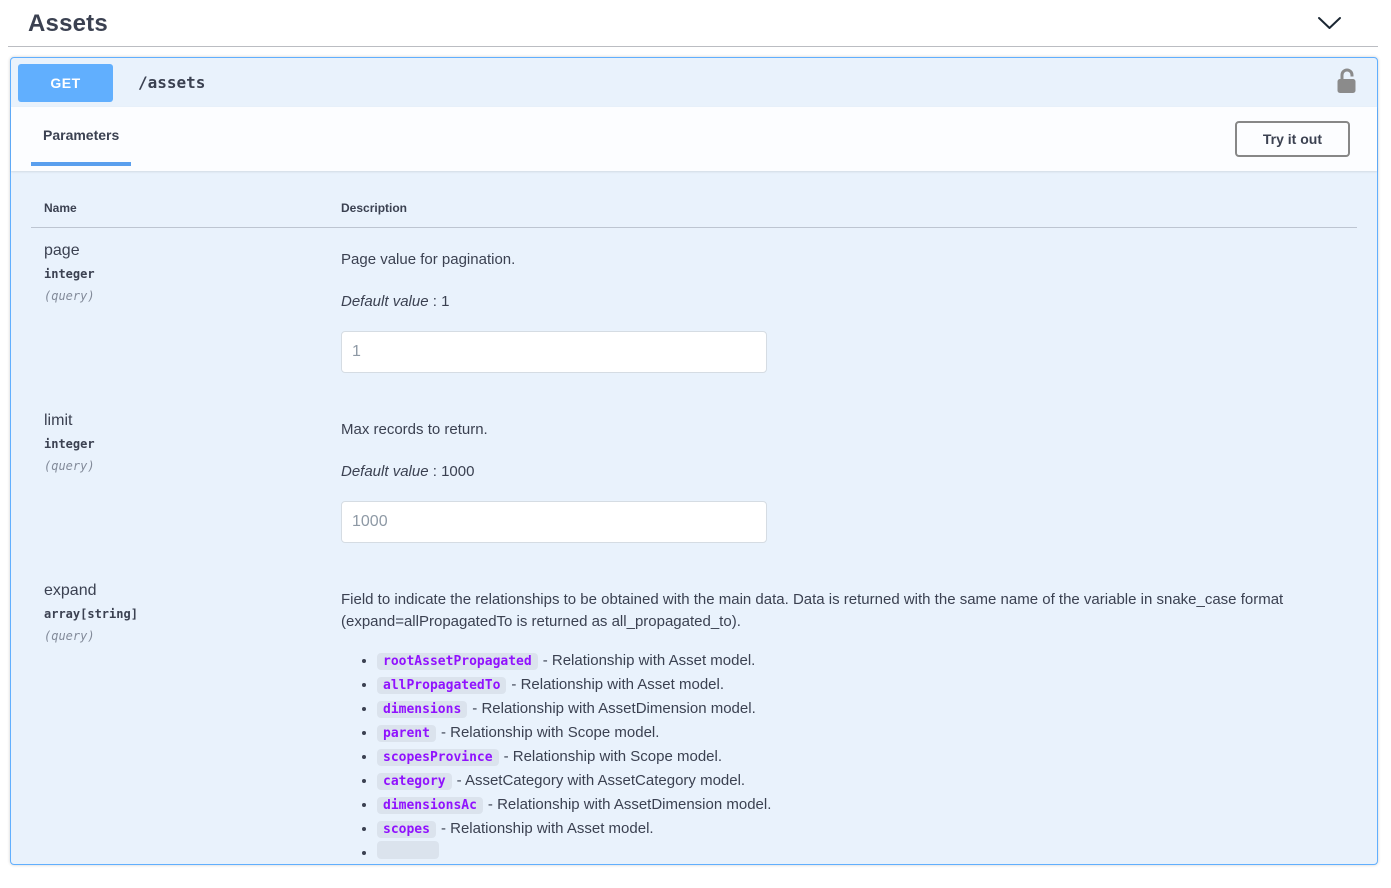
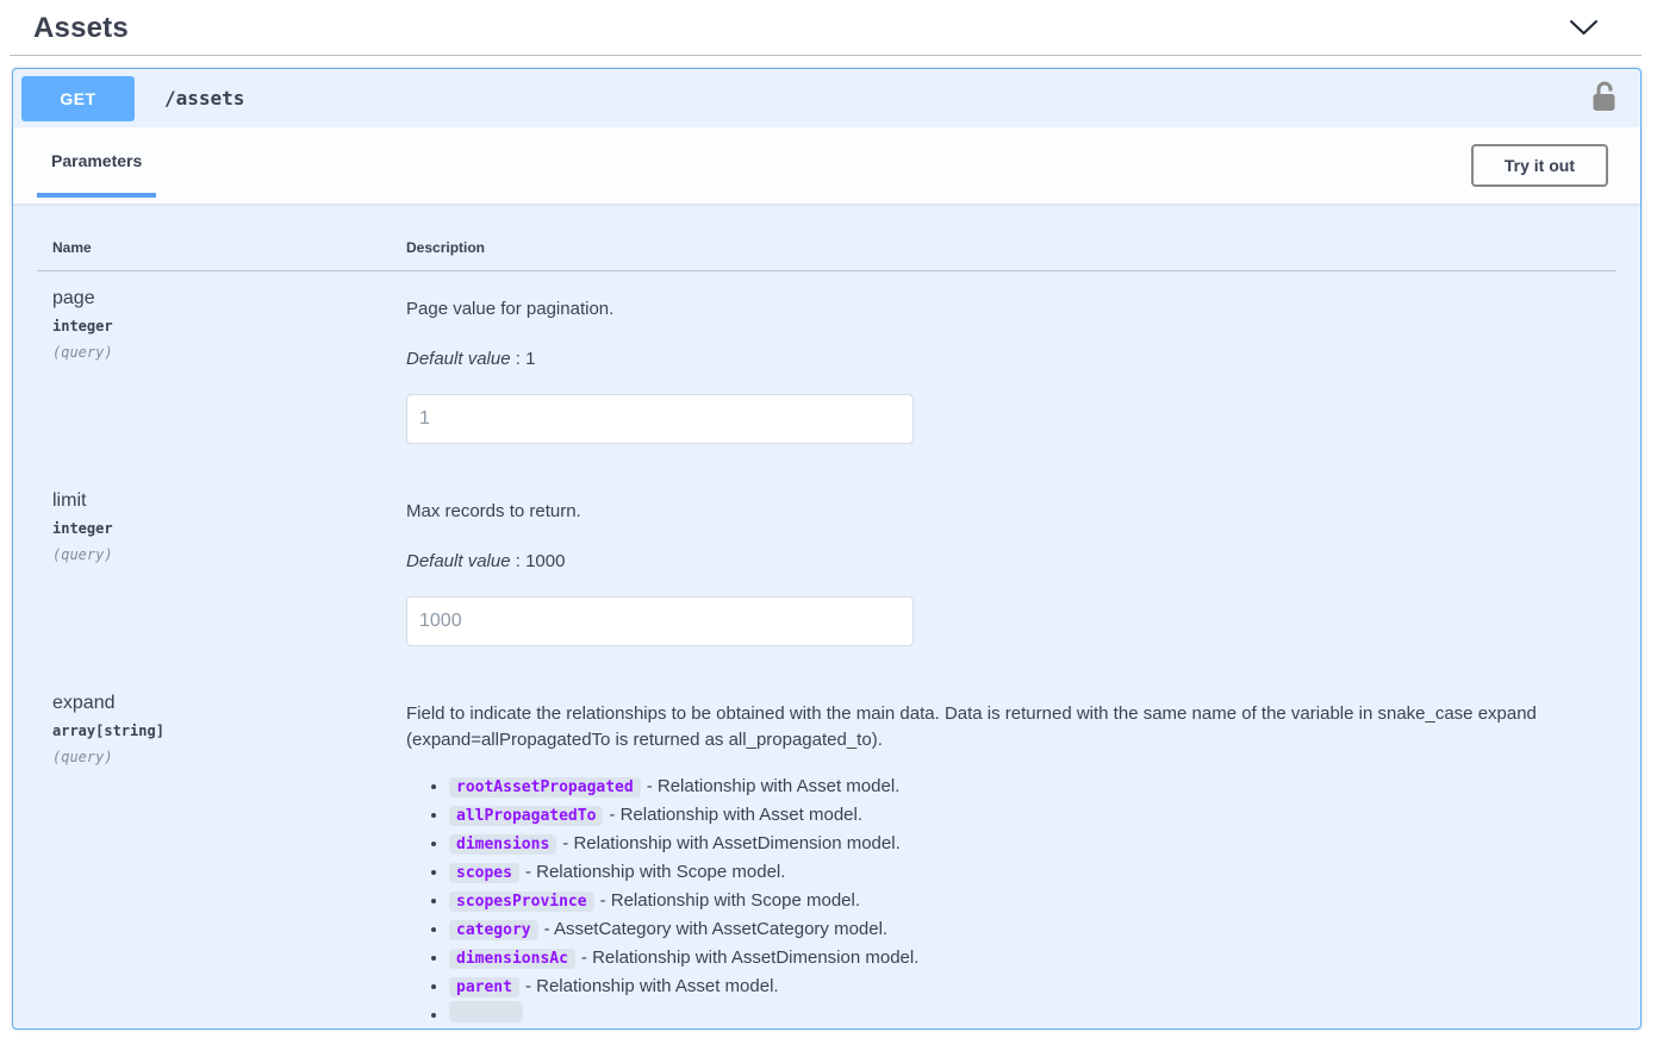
  Assets
  GET
  /assets
  Parameters
  Try it out
  Name
  Description
  page
  integer
  (query)
  Page value for pagination.
  Default value : 1
  1
  limit
  integer
  (query)
  Max records to return.
  Default value : 1000
  1000
  expand
  array[string]
  (query)
- Field to indicate the relationships to be obtained with the main data. Data is returned with the same name of the variable in snake_case format (expand=allPropagatedTo is returned as all_propagated_to).
+ Field to indicate the relationships to be obtained with the main data. Data is returned with the same name of the variable in snake_case expand (expand=allPropagatedTo is returned as all_propagated_to).
  rootAssetPropagated - Relationship with Asset model.
  allPropagatedTo - Relationship with Asset model.
  dimensions - Relationship with AssetDimension model.
- parent - Relationship with Scope model.
+ scopes - Relationship with Scope model.
  scopesProvince - Relationship with Scope model.
  category - AssetCategory with AssetCategory model.
  dimensionsAc - Relationship with AssetDimension model.
- scopes - Relationship with Asset model.
+ parent - Relationship with Asset model.
